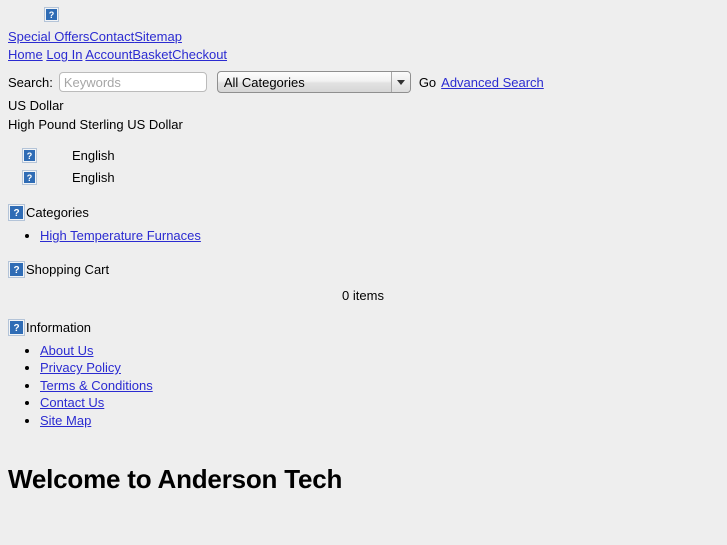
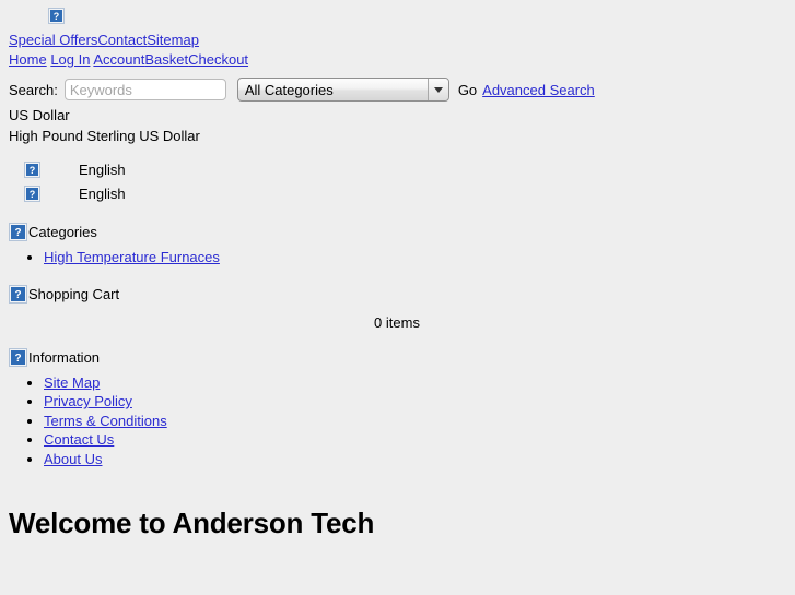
  Special OffersContactSitemap
  Home Log In AccountBasketCheckout
  Search:
  Keywords
  All Categories
  Go
  Advanced Search
  US Dollar
  High Pound Sterling US Dollar
  English
  English
  Categories
  High Temperature Furnaces
  Shopping Cart
  0 items
  Information
- About Us
+ Site Map
  Privacy Policy
  Terms & Conditions
  Contact Us
- Site Map
+ About Us
  Welcome to Anderson Tech
